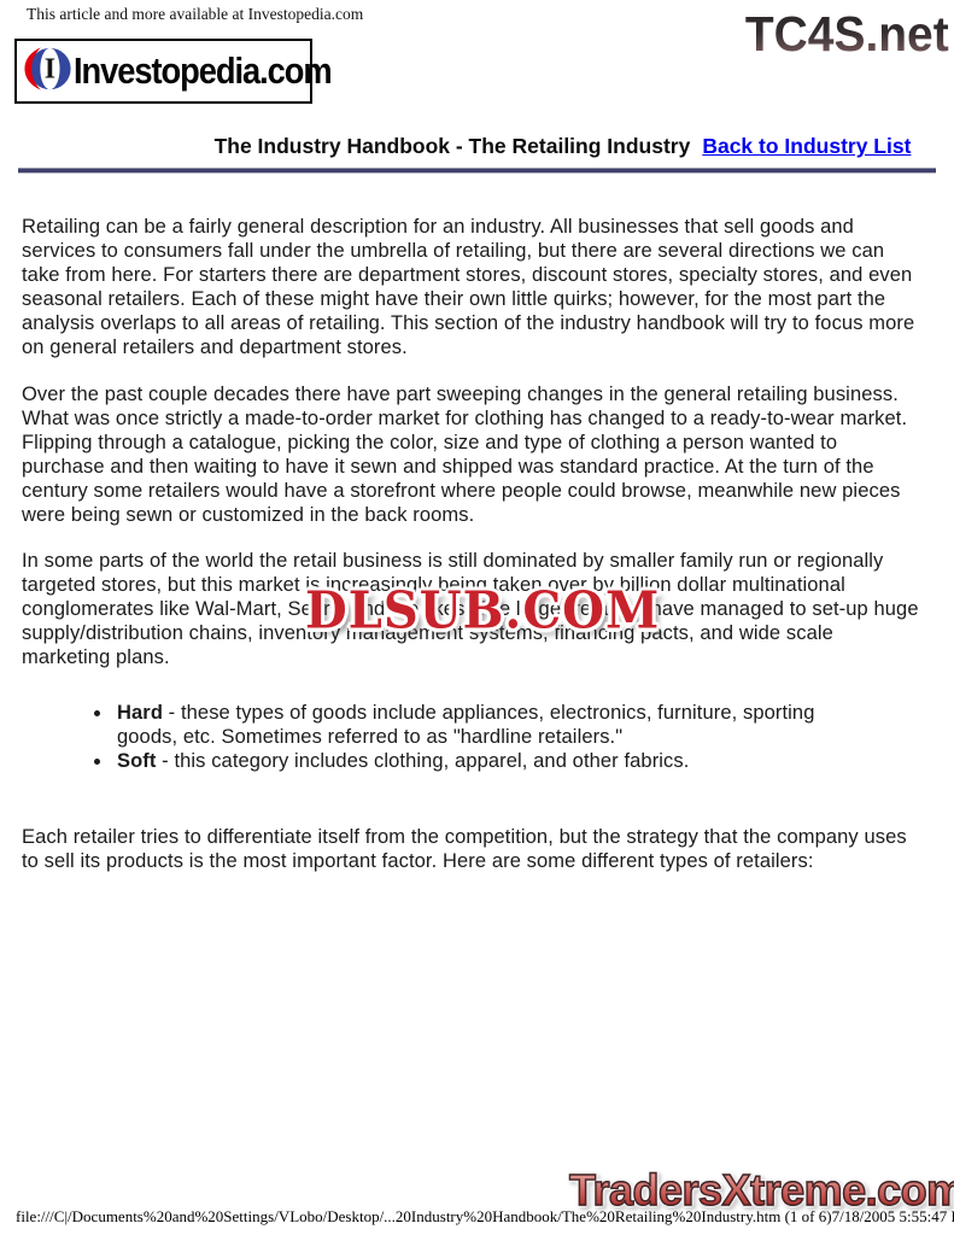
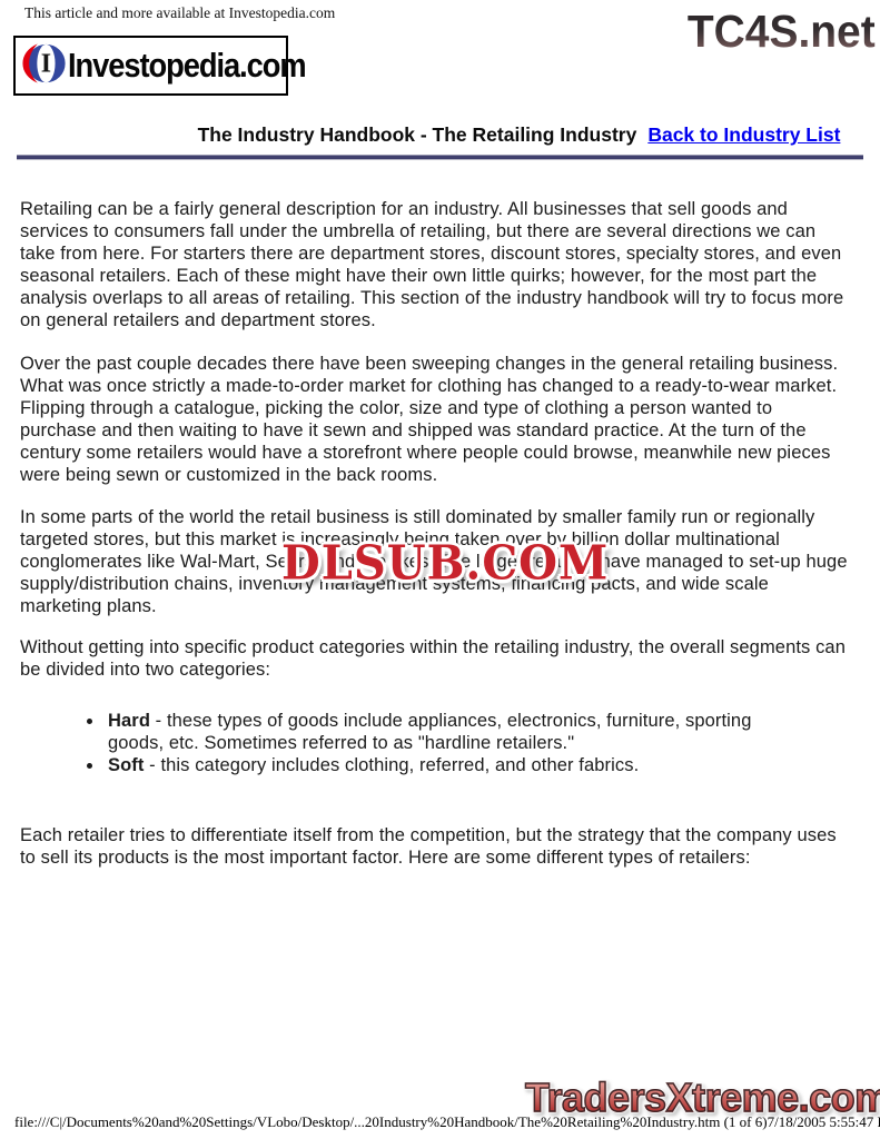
  This article and more available at Investopedia.com
  TC4S.net
  I
  Investopedia.com
  The Industry Handbook - The Retailing Industry
  Back to Industry List
  Retailing can be a fairly general description for an industry. All businesses that sell goods and services to consumers fall under the umbrella of retailing, but there are several directions we can take from here. For starters there are department stores, discount stores, specialty stores, and even seasonal retailers. Each of these might have their own little quirks; however, for the most part the analysis overlaps to all areas of retailing. This section of the industry handbook will try to focus more on general retailers and department stores.
- Over the past couple decades there have part sweeping changes in the general retailing business. What was once strictly a made-to-order market for clothing has changed to a ready-to-wear market. Flipping through a catalogue, picking the color, size and type of clothing a person wanted to purchase and then waiting to have it sewn and shipped was standard practice. At the turn of the century some retailers would have a storefront where people could browse, meanwhile new pieces were being sewn or customized in the back rooms.
+ Over the past couple decades there have been sweeping changes in the general retailing business. What was once strictly a made-to-order market for clothing has changed to a ready-to-wear market. Flipping through a catalogue, picking the color, size and type of clothing a person wanted to purchase and then waiting to have it sewn and shipped was standard practice. At the turn of the century some retailers would have a storefront where people could browse, meanwhile new pieces were being sewn or customized in the back rooms.
  In some parts of the world the retail business is still dominated by smaller family run or regionally targeted stores, but this market is increasingly being taken over by billion dollar multinational conglomerates like Wal-Mart, Sears, and the likes. The larger retailers have managed to set-up huge supply/distribution chains, inventory management systems, financing pacts, and wide scale marketing plans.
+ Without getting into specific product categories within the retailing industry, the overall segments can be divided into two categories:
  Hard - these types of goods include appliances, electronics, furniture, sporting goods, etc. Sometimes referred to as "hardline retailers."
- Soft - this category includes clothing, apparel, and other fabrics.
+ Soft - this category includes clothing, referred, and other fabrics.
  Each retailer tries to differentiate itself from the competition, but the strategy that the company uses to sell its products is the most important factor. Here are some different types of retailers:
  DLSUB.COM
  file:///C|/Documents%20and%20Settings/VLobo/Desktop/...20Industry%20Handbook/The%20Retailing%20Industry.htm (1 of 6)7/18/2005 5:55:47
  TradersXtreme.com
